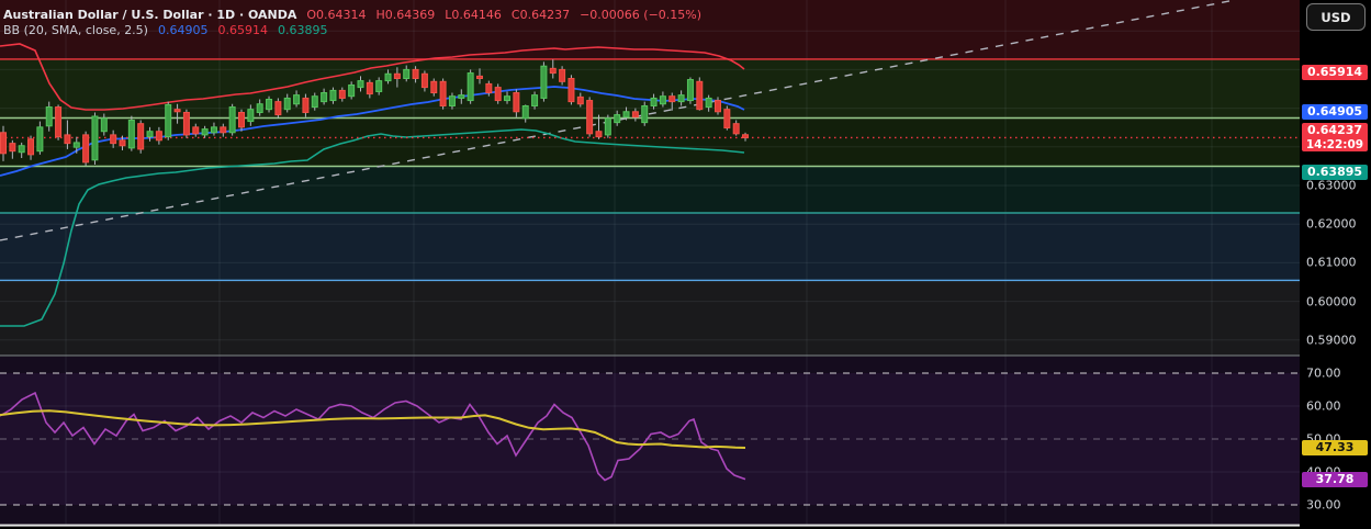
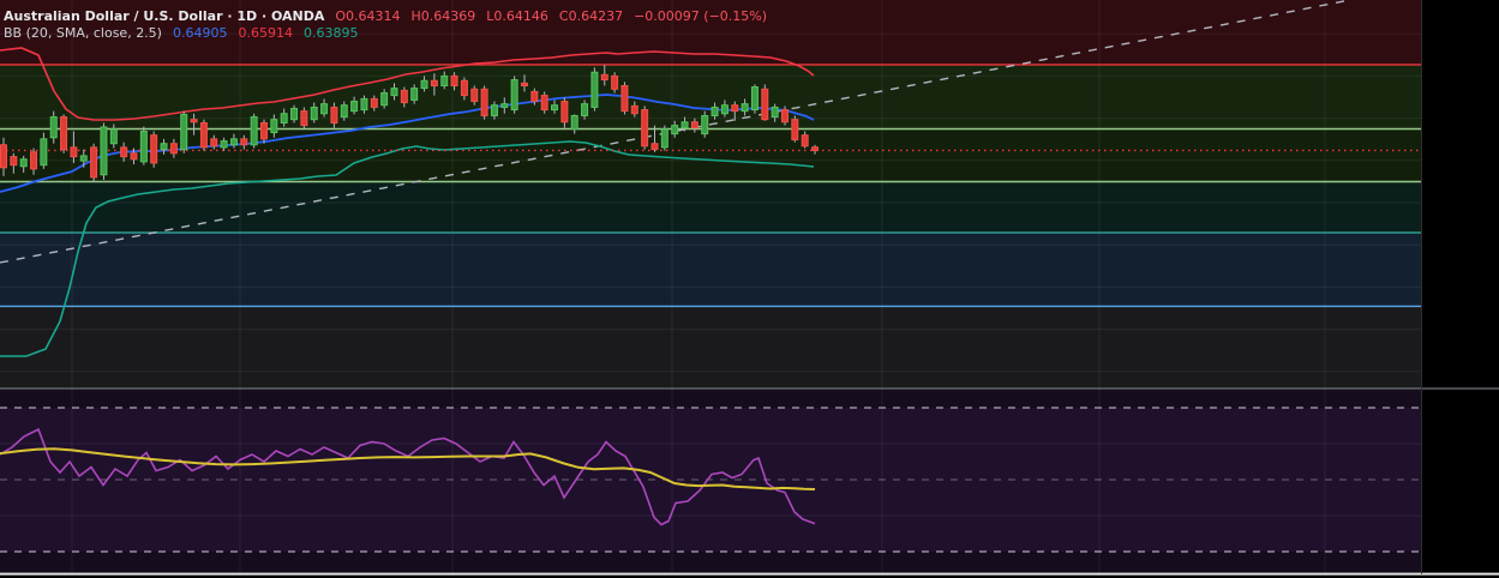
- Australian Dollar / U.S. Dollar · 1D · OANDA O0.64314 H0.64369 L0.64146 C0.64237 −0.00066 (−0.15%)
+ Australian Dollar / U.S. Dollar · 1D · OANDA O0.64314 H0.64369 L0.64146 C0.64237 −0.00097 (−0.15%)
  BB (20, SMA, close, 2.5) 0.64905 0.65914 0.63895
- USD
- 0.63000
- 0.62000
- 0.61000
- 0.60000
- 0.59000
- 70.00
- 60.00
- 50.00
- 30.00
- 0.65914
- 0.64905
- 0.64237
- 14:22:09
- 0.63895
- 47.33
- 37.78
